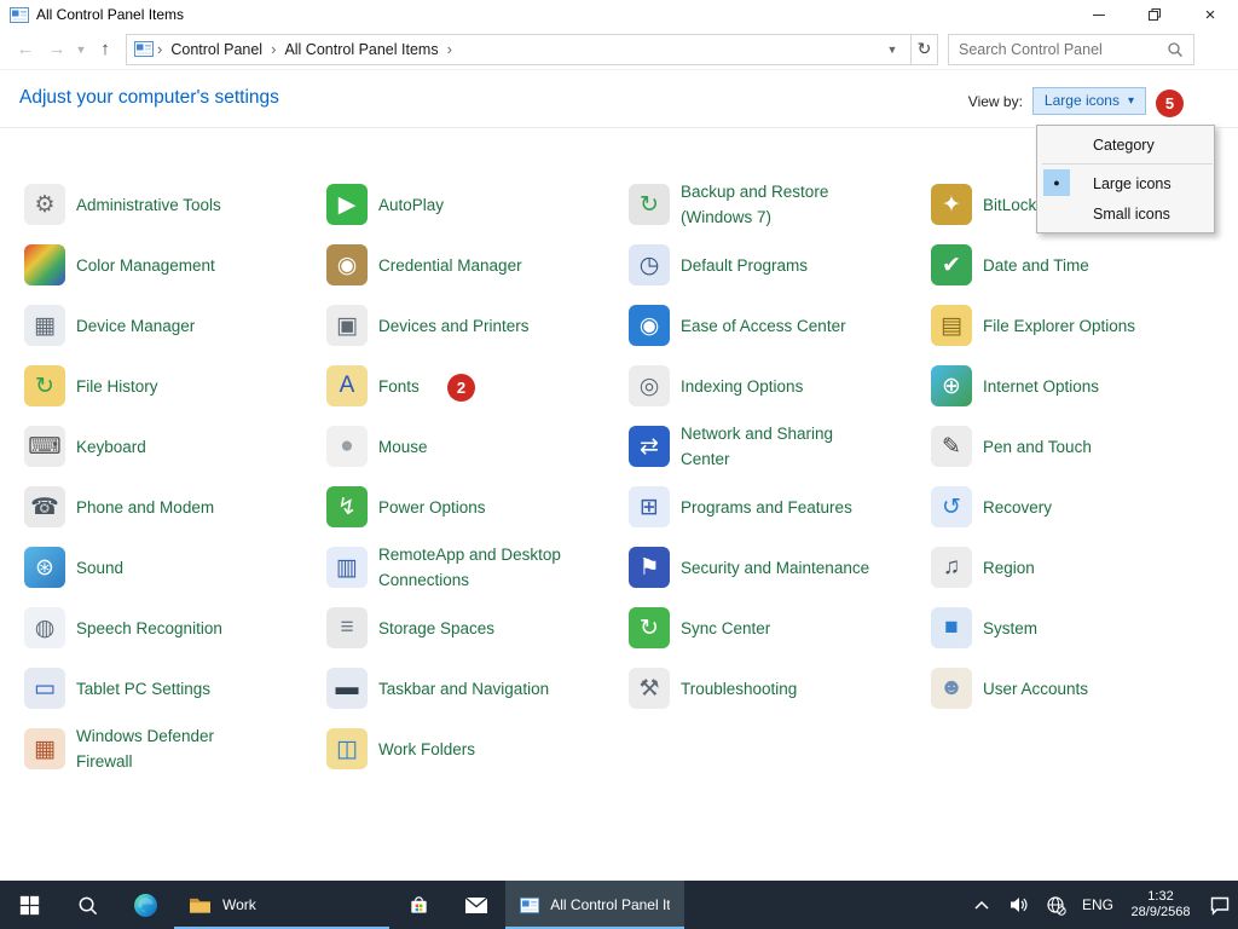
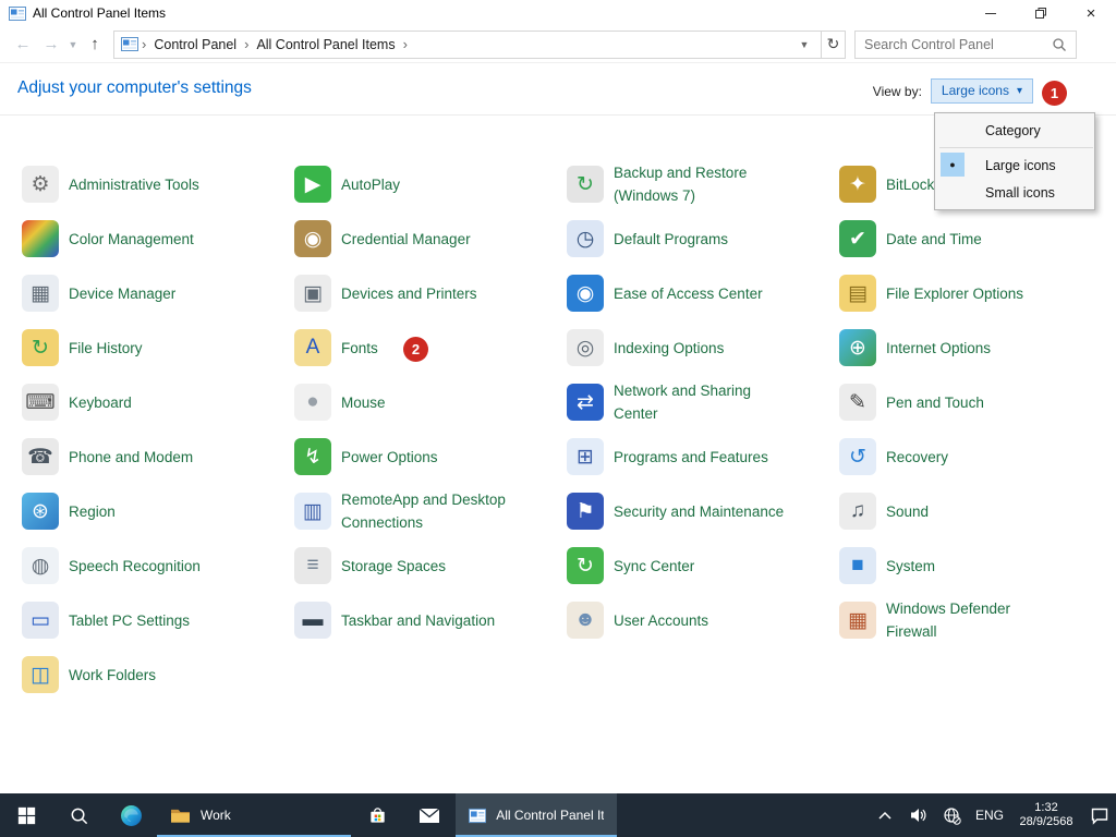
  All Control Panel Items
  ×
  ←
  →
  ▼
  ↑
  ›
  Control Panel
  ›
  All Control Panel Items
  ›
  ▼
  ↻
  Search Control Panel
  Adjust your computer's settings
  View by:
  Large icons
  ⚙
  Administrative Tools
  ▶
  AutoPlay
  ↻
  Backup and Restore
  (Windows 7)
  ✦
  Color Management
  ◉
  Credential Manager
  ◷
  Default Programs
  ✔
  Date and Time
  ▦
  Device Manager
  ▣
  Devices and Printers
  ◉
  Ease of Access Center
  ▤
  File Explorer Options
  ↻
  File History
  A
  Fonts
  ◎
  Indexing Options
  ⊕
  Internet Options
  ⌨
  Keyboard
  ●
  Mouse
  ⇄
  Network and Sharing
  Center
  ✎
  Pen and Touch
  ☎
  Phone and Modem
  ↯
  Power Options
  ⊞
  Programs and Features
  ↺
  Recovery
  ⊛
- Sound
+ Region
  ▥
  RemoteApp and Desktop
  Connections
  ⚑
  Security and Maintenance
  ♫
- Region
+ Sound
  ◍
  Speech Recognition
  ≡
  Storage Spaces
  ↻
  Sync Center
  ■
  System
  ▭
  Tablet PC Settings
  ▬
  Taskbar and Navigation
- ⚒
- Troubleshooting
  ☻
  User Accounts
  ▦
  Windows Defender
  Firewall
  ◫
  Work Folders
  Category
  ●
  Large icons
  Small icons
- 5
+ 1
  2
  Work
  All Control Panel It
  ENG
  1:32
  28/9/2568
